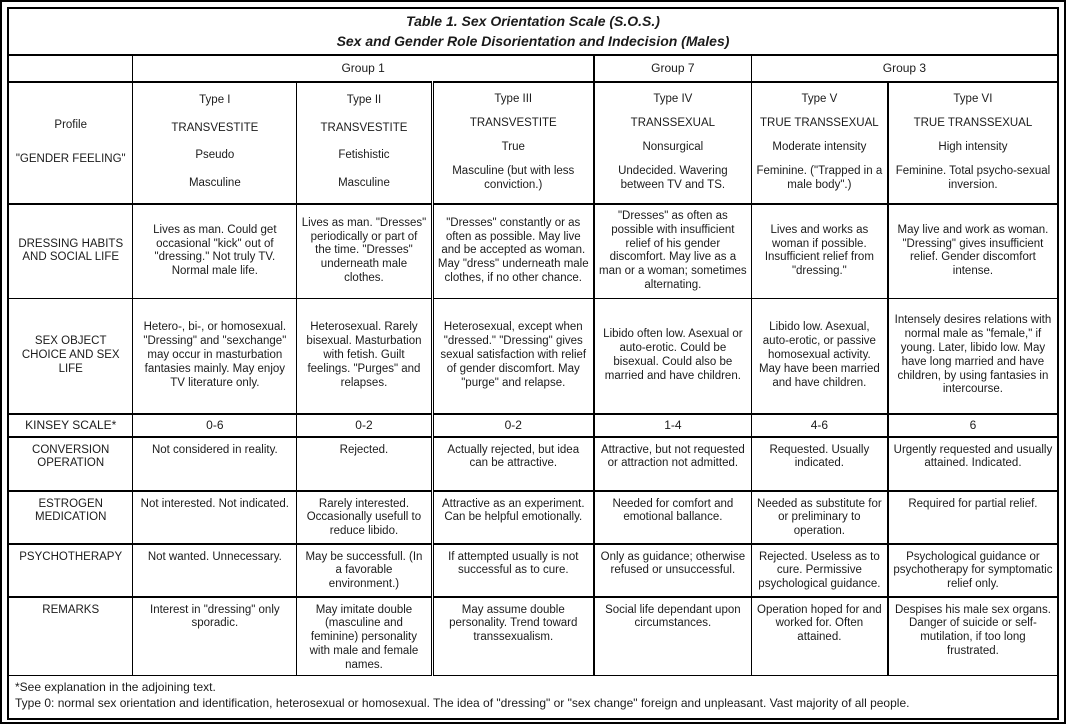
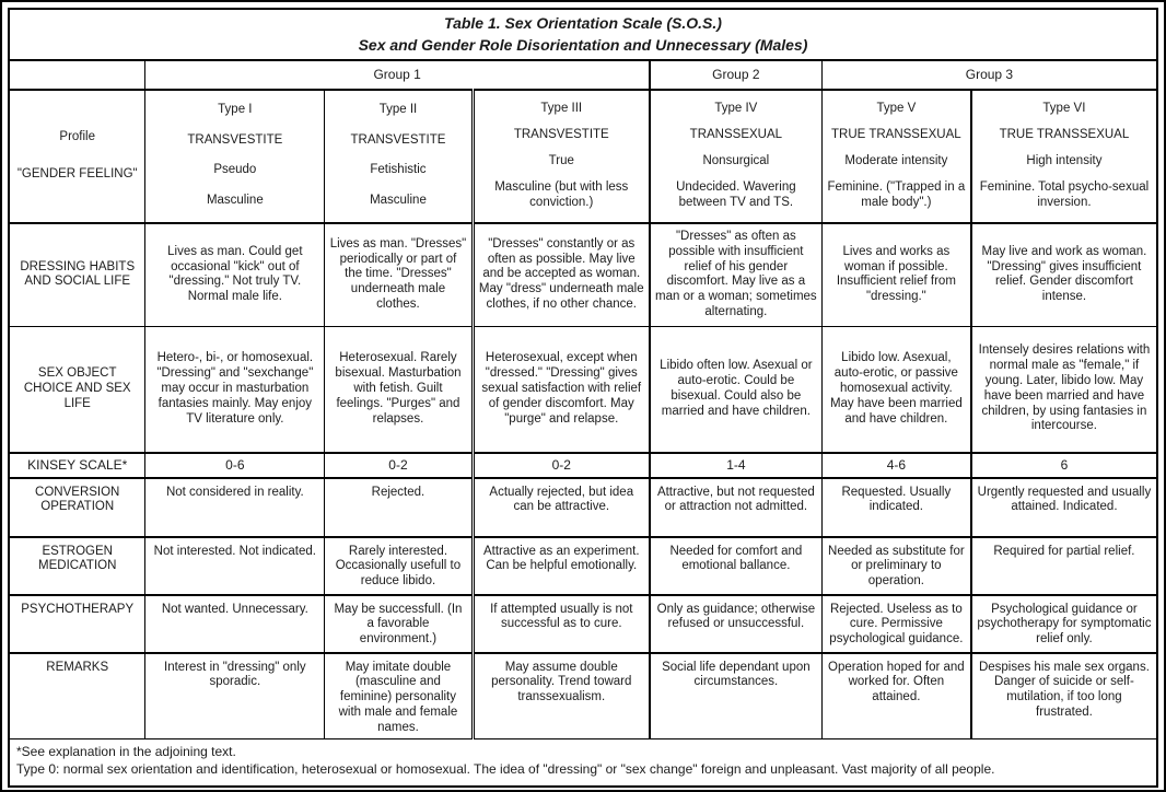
- Table 1. Sex Orientation Scale (S.O.S.) Sex and Gender Role Disorientation and Indecision (Males)
+ Table 1. Sex Orientation Scale (S.O.S.) Sex and Gender Role Disorientation and Unnecessary (Males)
- 	Group 1	Group 7	Group 3
+ 	Group 1	Group 2	Group 3
  Profile "GENDER FEELING"	Type I TRANSVESTITE Pseudo Masculine	Type II TRANSVESTITE Fetishistic Masculine	Type III TRANSVESTITE True Masculine (but with less conviction.)	Type IV TRANSSEXUAL Nonsurgical Undecided. Wavering between TV and TS.	Type V TRUE TRANSSEXUAL Moderate intensity Feminine. ("Trapped in a male body".)	Type VI TRUE TRANSSEXUAL High intensity Feminine. Total psycho-sexual inversion.
  DRESSING HABITS AND SOCIAL LIFE	Lives as man. Could get occasional "kick" out of "dressing." Not truly TV. Normal male life.	Lives as man. "Dresses" periodically or part of the time. "Dresses" underneath male clothes.	"Dresses" constantly or as often as possible. May live and be accepted as woman. May "dress" underneath male clothes, if no other chance.	"Dresses" as often as possible with insufficient relief of his gender discomfort. May live as a man or a woman; sometimes alternating.	Lives and works as woman if possible. Insufficient relief from "dressing."	May live and work as woman. "Dressing" gives insufficient relief. Gender discomfort intense.
- SEX OBJECT CHOICE AND SEX LIFE	Hetero-, bi-, or homosexual. "Dressing" and "sexchange" may occur in masturbation fantasies mainly. May enjoy TV literature only.	Heterosexual. Rarely bisexual. Masturbation with fetish. Guilt feelings. "Purges" and relapses.	Heterosexual, except when "dressed." "Dressing" gives sexual satisfaction with relief of gender discomfort. May "purge" and relapse.	Libido often low. Asexual or auto-erotic. Could be bisexual. Could also be married and have children.	Libido low. Asexual, auto-erotic, or passive homosexual activity. May have been married and have children.	Intensely desires relations with normal male as "female," if young. Later, libido low. May have long married and have children, by using fantasies in intercourse.
+ SEX OBJECT CHOICE AND SEX LIFE	Hetero-, bi-, or homosexual. "Dressing" and "sexchange" may occur in masturbation fantasies mainly. May enjoy TV literature only.	Heterosexual. Rarely bisexual. Masturbation with fetish. Guilt feelings. "Purges" and relapses.	Heterosexual, except when "dressed." "Dressing" gives sexual satisfaction with relief of gender discomfort. May "purge" and relapse.	Libido often low. Asexual or auto-erotic. Could be bisexual. Could also be married and have children.	Libido low. Asexual, auto-erotic, or passive homosexual activity. May have been married and have children.	Intensely desires relations with normal male as "female," if young. Later, libido low. May have been married and have children, by using fantasies in intercourse.
  KINSEY SCALE*	0-6	0-2	0-2	1-4	4-6	6
  CONVERSION OPERATION	Not considered in reality.	Rejected.	Actually rejected, but idea can be attractive.	Attractive, but not requested or attraction not admitted.	Requested. Usually indicated.	Urgently requested and usually attained. Indicated.
  ESTROGEN MEDICATION	Not interested. Not indicated.	Rarely interested. Occasionally usefull to reduce libido.	Attractive as an experiment. Can be helpful emotionally.	Needed for comfort and emotional ballance.	Needed as substitute for or preliminary to operation.	Required for partial relief.
  PSYCHOTHERAPY	Not wanted. Unnecessary.	May be successfull. (In a favorable environment.)	If attempted usually is not successful as to cure.	Only as guidance; otherwise refused or unsuccessful.	Rejected. Useless as to cure. Permissive psychological guidance.	Psychological guidance or psychotherapy for symptomatic relief only.
  REMARKS	Interest in "dressing" only sporadic.	May imitate double (masculine and feminine) personality with male and female names.	May assume double personality. Trend toward transsexualism.	Social life dependant upon circumstances.	Operation hoped for and worked for. Often attained.	Despises his male sex organs. Danger of suicide or self-mutilation, if too long frustrated.
  *See explanation in the adjoining text. Type 0: normal sex orientation and identification, heterosexual or homosexual. The idea of "dressing" or "sex change" foreign and unpleasant. Vast majority of all people.
